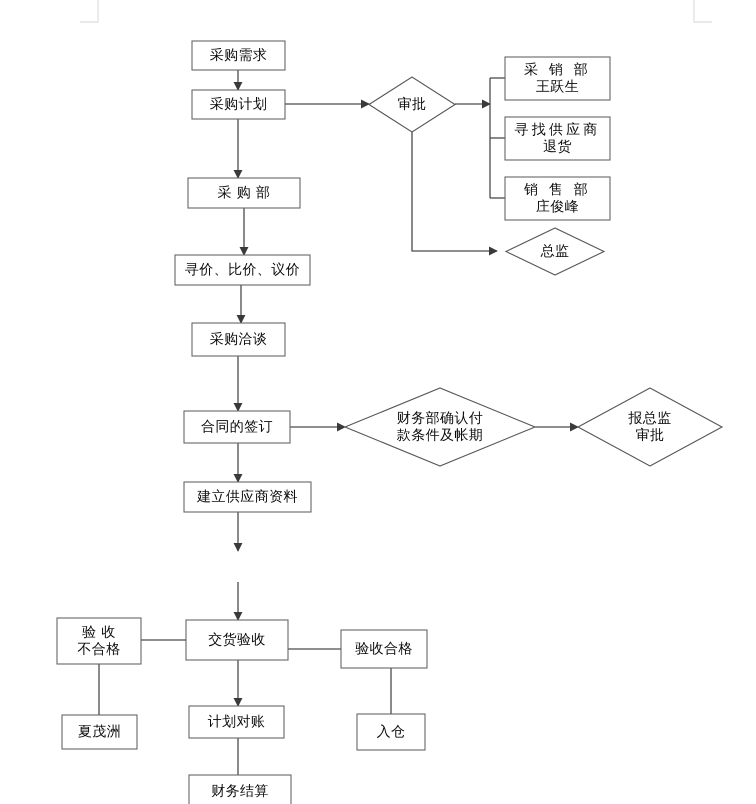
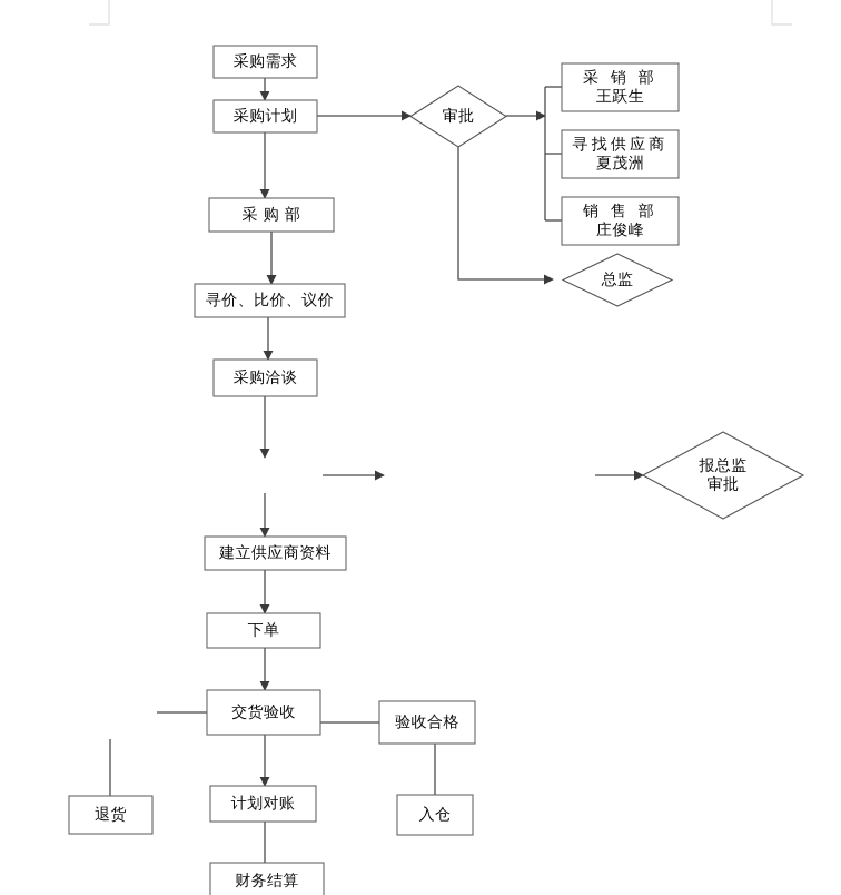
  采购需求
  采购计划
  审批
  采 销 部
  王跃生
  寻找供应商
- 退货
+ 夏茂洲
  销 售 部
  庄俊峰
  总监
  采 购 部
  寻价、比价、议价
  采购洽谈
- 合同的签订
- 财务部确认付
- 款条件及帐期
  报总监
  审批
  建立供应商资料
+ 下单
  交货验收
- 验 收
- 不合格
  验收合格
- 夏茂洲
+ 退货
  计划对账
  入仓
  财务结算
